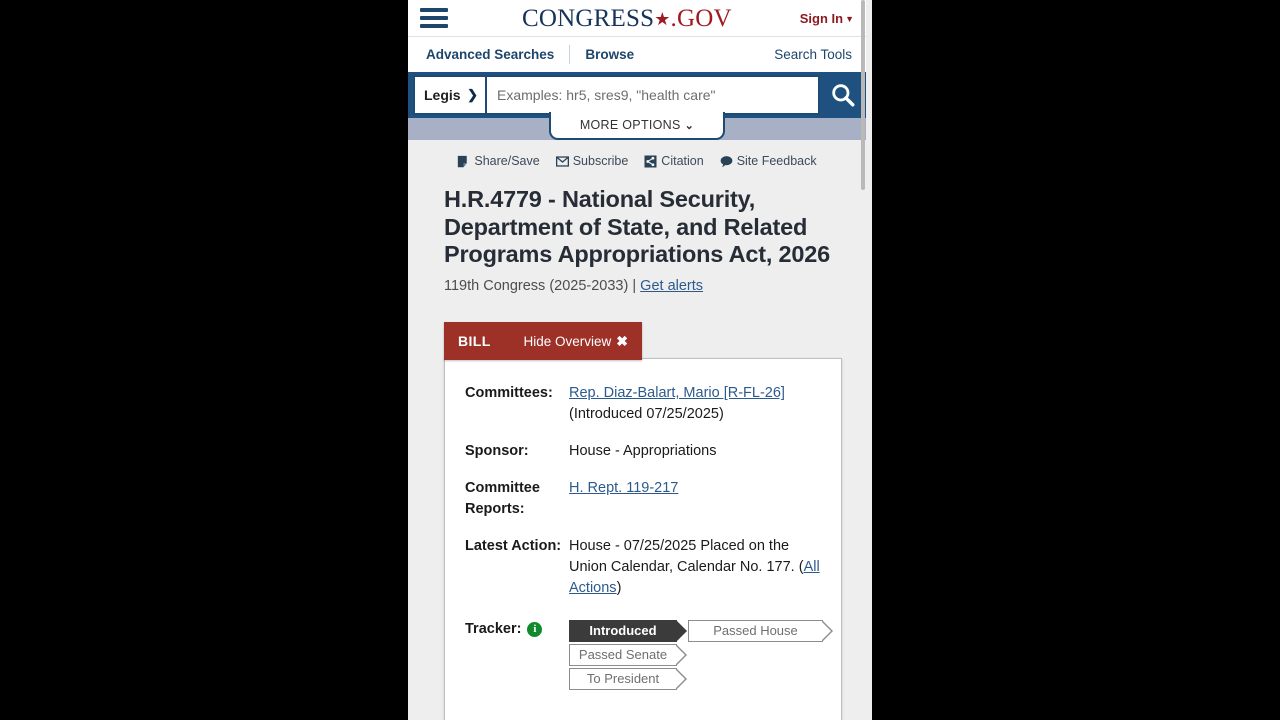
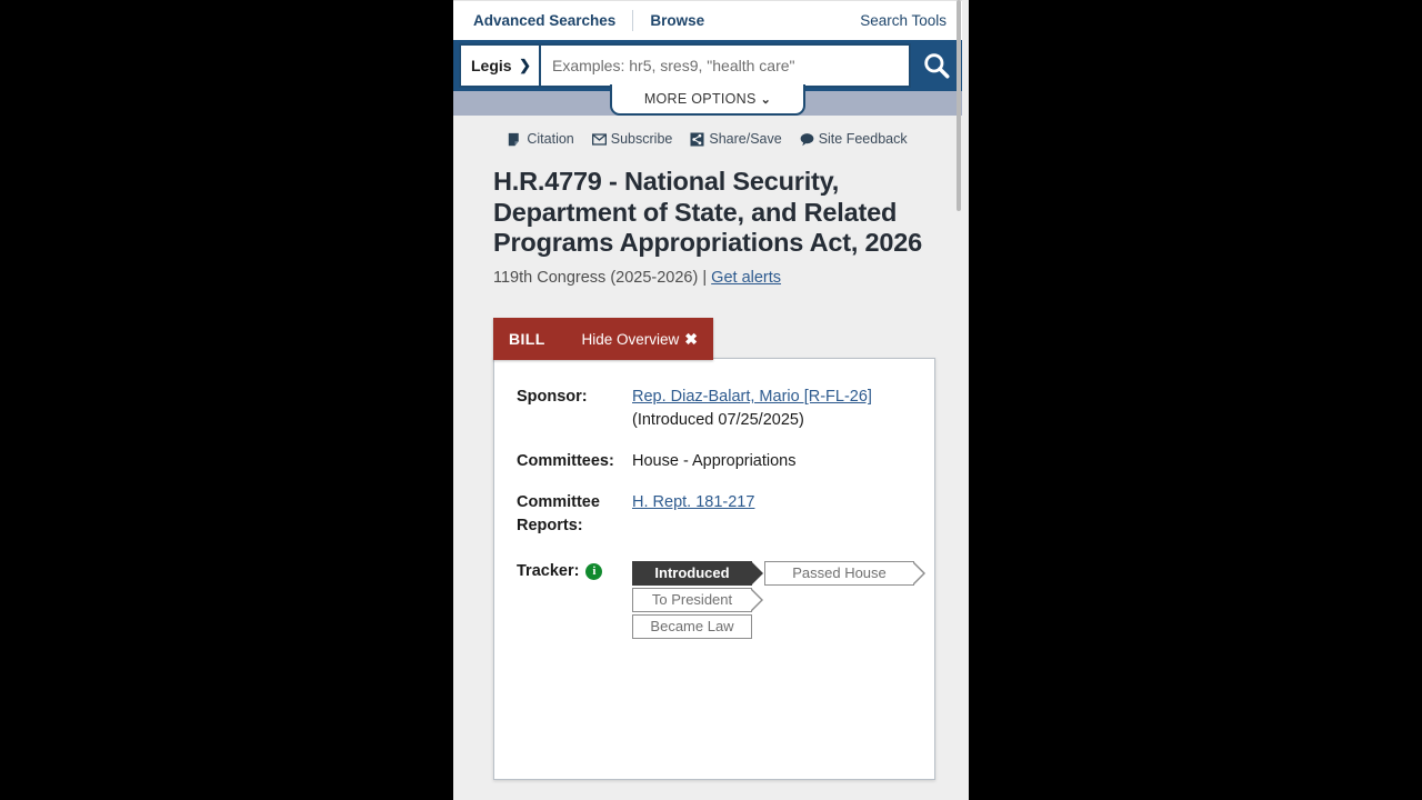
- CONGRESS★.GOV
- Sign In ▼
  Advanced Searches
  Browse
  Search Tools
  Legis
  ❯
  Examples: hr5, sres9, "health care"
  MORE OPTIONS
  ⌄
- Share/Save
+ Citation
  Subscribe
- Citation
+ Share/Save
  Site Feedback
  H.R.4779 - National Security, Department of State, and Related Programs Appropriations Act, 2026
- 119th Congress (2025-2033) | Get alerts
+ 119th Congress (2025-2026) | Get alerts
  BILL
  Hide Overview
  ✖
- Committees:
+ Sponsor:
  Rep. Diaz-Balart, Mario [R-FL-26]
  (Introduced 07/25/2025)
- Sponsor:
+ Committees:
  House - Appropriations
  Committee Reports:
- H. Rept. 119-217
+ H. Rept. 181-217
- Latest Action:
- House - 07/25/2025 Placed on the Union Calendar, Calendar No. 177. (All Actions)
  Tracker:
  i
  Introduced
  Passed House
- Passed Senate
  To President
+ Became Law
